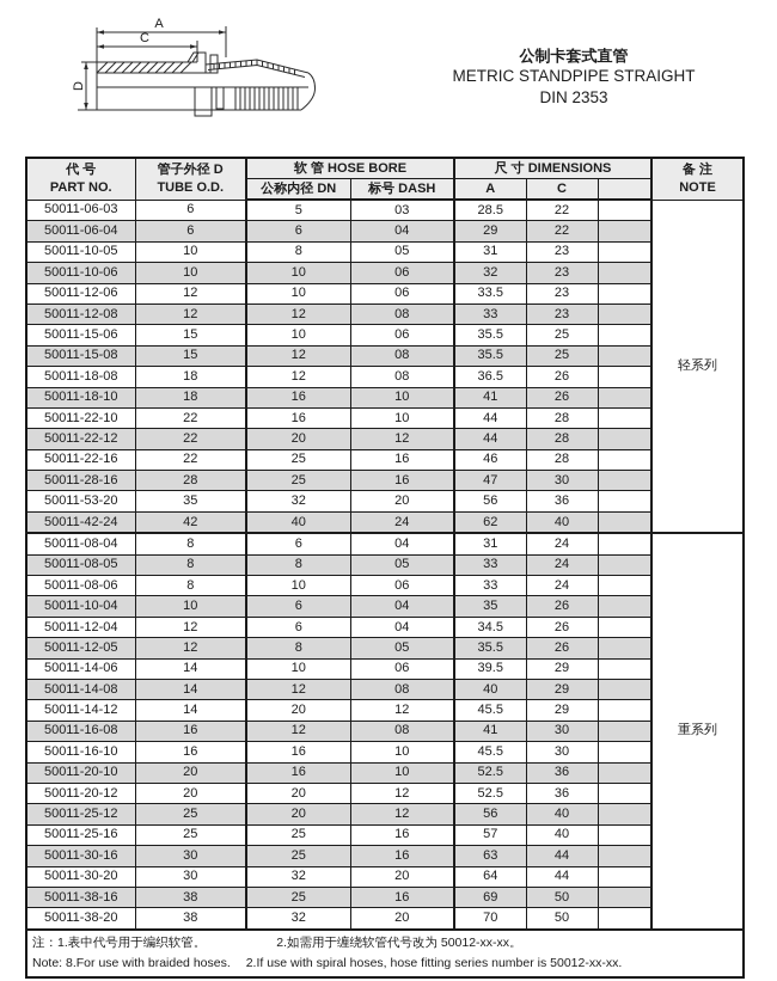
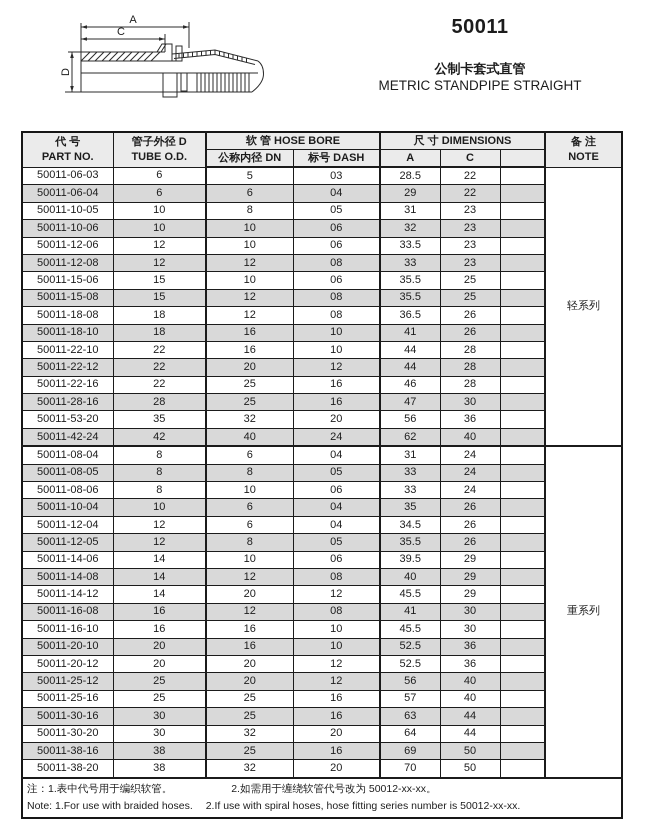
  A
  C
+ 50011
  公制卡套式直管
  METRIC STANDPIPE STRAIGHT
- DIN 2353
  代 号 PART NO.	管子外径 D TUBE O.D.	软 管 HOSE BORE	尺 寸 DIMENSIONS	备 注 NOTE
  公称内径 DN	标号 DASH	A	C
  50011-06-03	6	5	03	28.5	22		轻系列
  50011-06-04	6	6	04	29	22
  50011-10-05	10	8	05	31	23
  50011-10-06	10	10	06	32	23
  50011-12-06	12	10	06	33.5	23
  50011-12-08	12	12	08	33	23
  50011-15-06	15	10	06	35.5	25
  50011-15-08	15	12	08	35.5	25
  50011-18-08	18	12	08	36.5	26
  50011-18-10	18	16	10	41	26
  50011-22-10	22	16	10	44	28
  50011-22-12	22	20	12	44	28
  50011-22-16	22	25	16	46	28
  50011-28-16	28	25	16	47	30
  50011-53-20	35	32	20	56	36
  50011-42-24	42	40	24	62	40
  50011-08-04	8	6	04	31	24		重系列
  50011-08-05	8	8	05	33	24
  50011-08-06	8	10	06	33	24
  50011-10-04	10	6	04	35	26
  50011-12-04	12	6	04	34.5	26
  50011-12-05	12	8	05	35.5	26
  50011-14-06	14	10	06	39.5	29
  50011-14-08	14	12	08	40	29
  50011-14-12	14	20	12	45.5	29
  50011-16-08	16	12	08	41	30
  50011-16-10	16	16	10	45.5	30
  50011-20-10	20	16	10	52.5	36
  50011-20-12	20	20	12	52.5	36
  50011-25-12	25	20	12	56	40
  50011-25-16	25	25	16	57	40
  50011-30-16	30	25	16	63	44
  50011-30-20	30	32	20	64	44
  50011-38-16	38	25	16	69	50
  50011-38-20	38	32	20	70	50
- 注：1.表中代号用于编织软管。 2.如需用于缠绕软管代号改为 50012-xx-xx。 Note: 8.For use with braided hoses. 2.If use with spiral hoses, hose fitting series number is 50012-xx-xx.
+ 注：1.表中代号用于编织软管。 2.如需用于缠绕软管代号改为 50012-xx-xx。 Note: 1.For use with braided hoses. 2.If use with spiral hoses, hose fitting series number is 50012-xx-xx.
